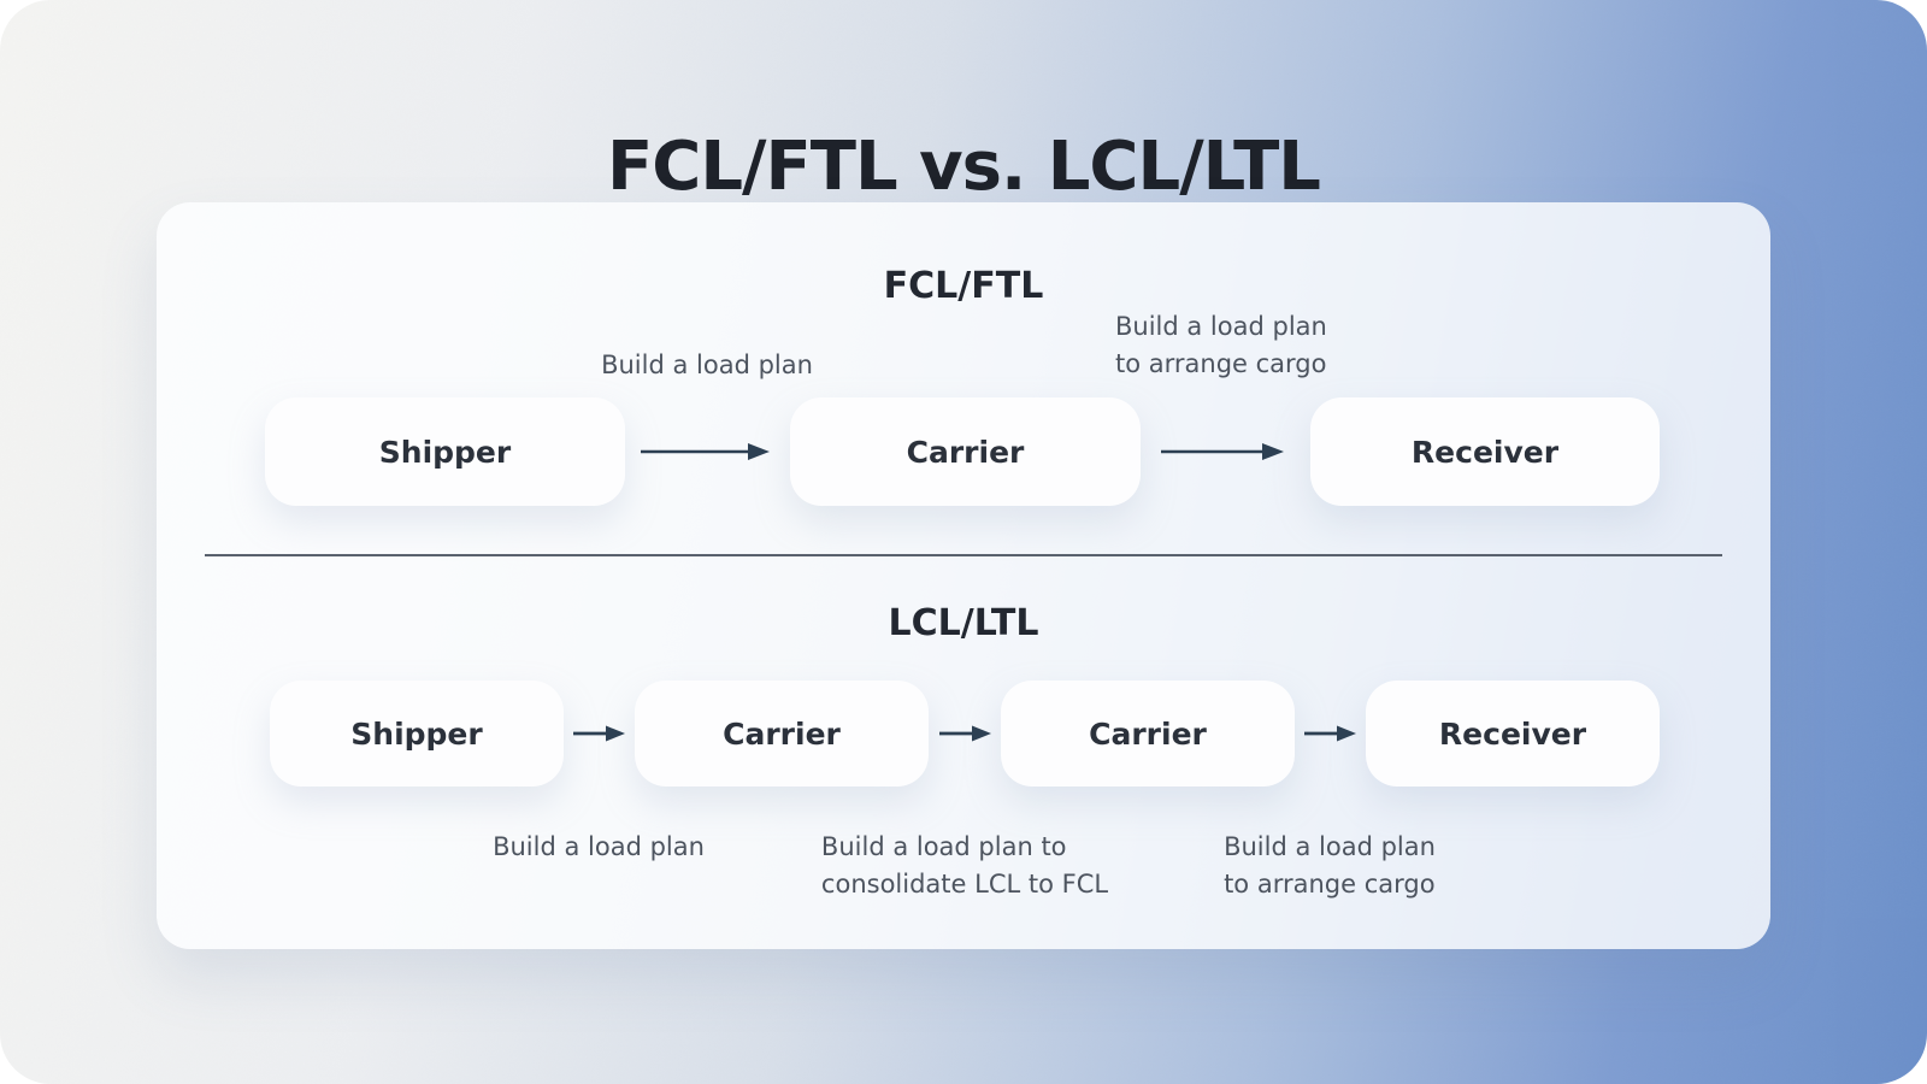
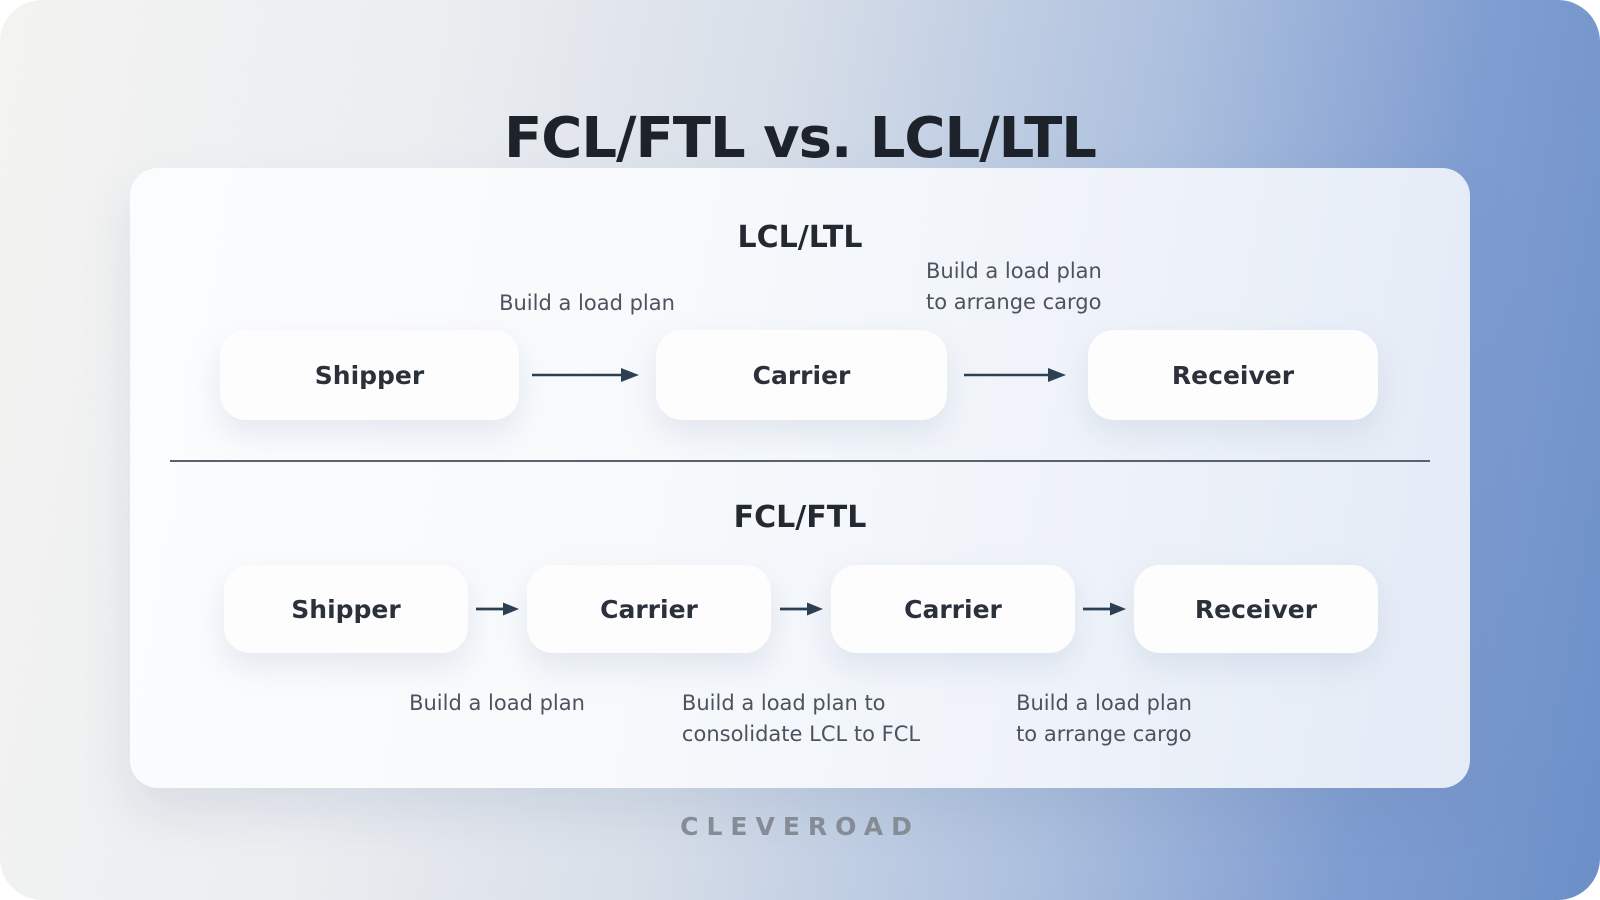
  FCL/FTL vs. LCL/LTL
- FCL/FTL
+ LCL/LTL
  Build a load plan
  Build a load plan
  to arrange cargo
  Shipper
  Carrier
  Receiver
- LCL/LTL
+ FCL/FTL
  Shipper
  Carrier
  Carrier
  Receiver
  Build a load plan
  Build a load plan to
  consolidate LCL to FCL
  Build a load plan
  to arrange cargo
+ CLEVEROAD
